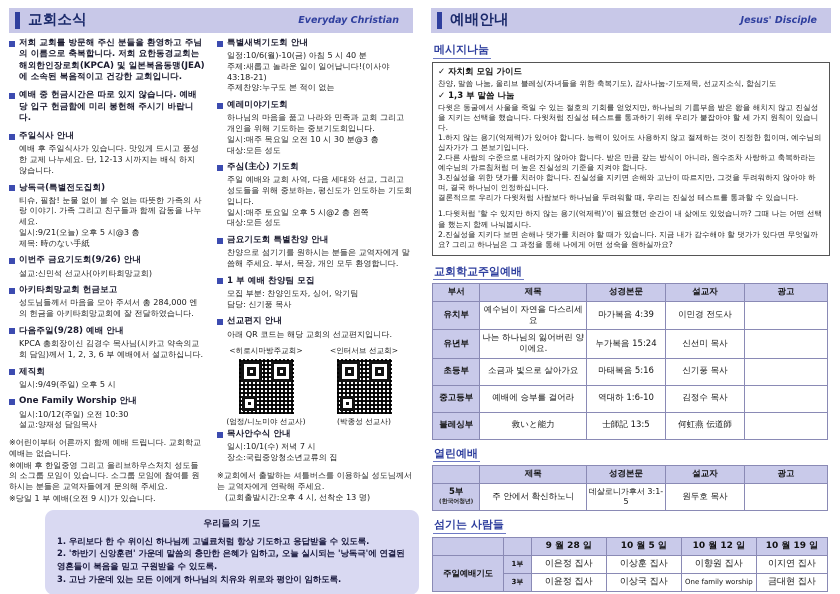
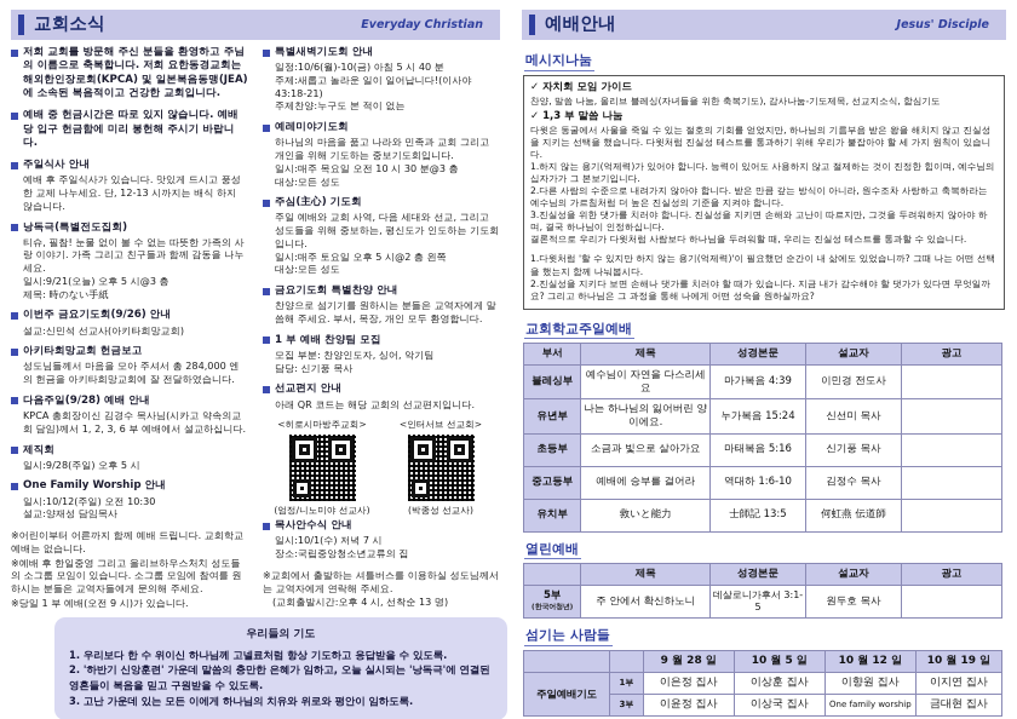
  교회소식
  Everyday Christian
  저희 교회를 방문해 주신 분들을 환영하고 주님의 이름으로 축복합니다. 저희 요한동경교회는 해외한인장로회(KPCA) 및 일본복음동맹(JEA)에 소속된 복음적이고 건강한 교회입니다.
  예배 중 헌금시간은 따로 있지 않습니다. 예배당 입구 헌금함에 미리 봉헌해 주시기 바랍니다.
  주일식사 안내
  예배 후 주일식사가 있습니다. 맛있게 드시고 풍성한 교제 나누세요. 단, 12-13 시까지는 배식 하지 않습니다.
  낭독극(특별전도집회)
  티슈, 필참! 눈물 없이 볼 수 없는 따뜻한 가족의 사랑 이야기. 가족 그리고 친구들과 함께 감동을 나누세요.
  일시:9/21(오늘) 오후 5 시@3 층
  제목: 時のない手紙
  이번주 금요기도회(9/26) 안내
  설교:신민석 선교사(아키타희망교회)
  아키타희망교회 헌금보고
  성도님들께서 마음을 모아 주셔서 총 284,000 엔의 헌금을 아키타희망교회에 잘 전달하였습니다.
  다음주일(9/28) 예배 안내
  KPCA 총회장이신 김경수 목사님(시카고 약속의교회 담임)께서 1, 2, 3, 6 부 예배에서 설교하십니다.
  제직회
- 일시:9/49(주일) 오후 5 시
+ 일시:9/28(주일) 오후 5 시
  One Family Worship 안내
  일시:10/12(주일) 오전 10:30
  설교:양재성 담임목사
  ※어린이부터 어른까지 함께 예배 드립니다. 교회학교 예배는 없습니다.
  ※예배 후 한일중영 그리고 올리브하우스처치 성도들의 소그룹 모임이 있습니다. 소그룹 모임에 참여를 원하시는 분들은 교역자들에게 문의해 주세요.
  ※당일 1 부 예배(오전 9 시)가 있습니다.
  특별새벽기도회 안내
  일정:10/6(월)-10(금) 아침 5 시 40 분
  주제:새롭고 놀라운 일이 일어납니다!(이사야 43:18-21)
  주제찬양:누구도 본 적이 없는
  예레미야기도회
  하나님의 마음을 품고 나라와 민족과 교회 그리고 개인을 위해 기도하는 중보기도회입니다.
  일시:매주 목요일 오전 10 시 30 분@3 층
  대상:모든 성도
  주심(主心) 기도회
  주일 예배와 교회 사역, 다음 세대와 선교, 그리고 성도들을 위해 중보하는, 평신도가 인도하는 기도회입니다.
  일시:매주 토요일 오후 5 시@2 층 왼쪽
  대상:모든 성도
  금요기도회 특별찬양 안내
  찬양으로 섬기기를 원하시는 분들은 교역자에게 말씀해 주세요. 부서, 목장, 개인 모두 환영합니다.
  1 부 예배 찬양팀 모집
  모집 부분: 찬양인도자, 싱어, 악기팀
  담당: 신기풍 목사
  선교편지 안내
  아래 QR 코드는 해당 교회의 선교편지입니다.
  <히로시마방주교회>
  (엄정/니노미야 선교사)
  <인터서브 선교회>
  (박종성 선교사)
  목사안수식 안내
  일시:10/1(수) 저녁 7 시
  장소:국립중앙청소년교류의 집
  ※교회에서 출발하는 셔틀버스를 이용하실 성도님께서는 교역자에게 연락해 주세요.
  (교회출발시간:오후 4 시, 선착순 13 명)
  우리들의 기도
  1. 우리보다 한 수 위이신 하나님께 고넬료처럼 항상 기도하고 응답받을 수 있도록.
  2. '하반기 신앙훈련' 가운데 말씀의 충만한 은혜가 임하고, 오늘 실시되는 '낭독극'에 연결된 영혼들이 복음을 믿고 구원받을 수 있도록.
  3. 고난 가운데 있는 모든 이에게 하나님의 치유와 위로와 평안이 임하도록.
  예배안내
  Jesus' Disciple
  메시지나눔
  ✓ 자치회 모임 가이드
  찬양, 말씀 나눔, 올리브 블레싱(자녀들을 위한 축복기도), 감사나눔-기도제목, 선교지소식, 합심기도
  ✓ 1,3 부 말씀 나눔
  다윗은 동굴에서 사울을 죽일 수 있는 절호의 기회를 얻었지만, 하나님의 기름부음 받은 왕을 해치지 않고 진실성을 지키는 선택을 했습니다. 다윗처럼 진실성 테스트를 통과하기 위해 우리가 붙잡아야 할 세 가지 원칙이 있습니다.
  1.하지 않는 용기(억제력)가 있어야 합니다. 능력이 있어도 사용하지 않고 절제하는 것이 진정한 힘이며, 예수님의 십자가가 그 본보기입니다.
  2.다른 사람의 수준으로 내려가지 않아야 합니다. 받은 만큼 갚는 방식이 아니라, 원수조차 사랑하고 축복하라는 예수님의 가르침처럼 더 높은 진실성의 기준을 지켜야 합니다.
  3.진실성을 위한 댓가를 치러야 합니다. 진실성을 지키면 손해와 고난이 따르지만, 그것을 두려워하지 않아야 하며, 결국 하나님이 인정하십니다.
  결론적으로 우리가 다윗처럼 사람보다 하나님을 두려워할 때, 우리는 진실성 테스트를 통과할 수 있습니다.
  1.다윗처럼 '할 수 있지만 하지 않는 용기(억제력)'이 필요했던 순간이 내 삶에도 있었습니까? 그때 나는 어떤 선택을 했는지 함께 나눠봅시다.
  2.진실성을 지키다 보면 손해나 댓가를 치러야 할 때가 있습니다. 지금 내가 감수해야 할 댓가가 있다면 무엇일까요? 그리고 하나님은 그 과정을 통해 나에게 어떤 성숙을 원하실까요?
  교회학교주일예배
  부서	제목	성경본문	설교자	광고
- 유치부	예수님이 자연을 다스리세요	마가복음 4:39	이민경 전도사
+ 블레싱부	예수님이 자연을 다스리세요	마가복음 4:39	이민경 전도사
  유년부	나는 하나님의 잃어버린 양이에요.	누가복음 15:24	신선미 목사
  초등부	소금과 빛으로 살아가요	마태복음 5:16	신기풍 목사
  중고등부	예배에 승부를 걸어라	역대하 1:6-10	김정수 목사
- 블레싱부	救いと能力	士師記 13:5	何虹燕 伝道師
+ 유치부	救いと能力	士師記 13:5	何虹燕 伝道師
  열린예배
  	제목	성경본문	설교자	광고
  5부	주 안에서 확신하노니	데살로니가후서 3:1-5	원두호 목사
  섬기는 사람들
  		9 월 28 일	10 월 5 일	10 월 12 일	10 월 19 일
  주일예배기도	1부	이은정 집사	이상훈 집사	이향원 집사	이지연 집사
  3부	이윤정 집사	이상국 집사	One family worship	금대현 집사
